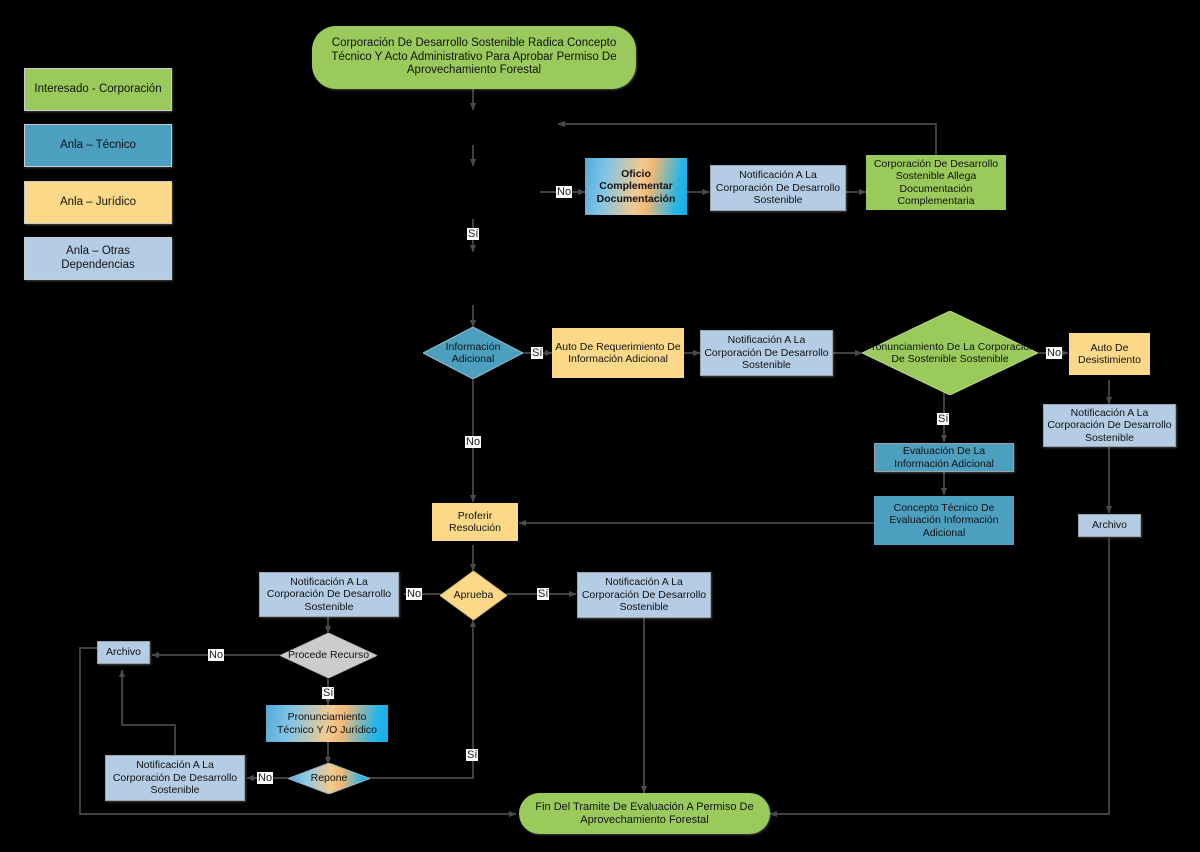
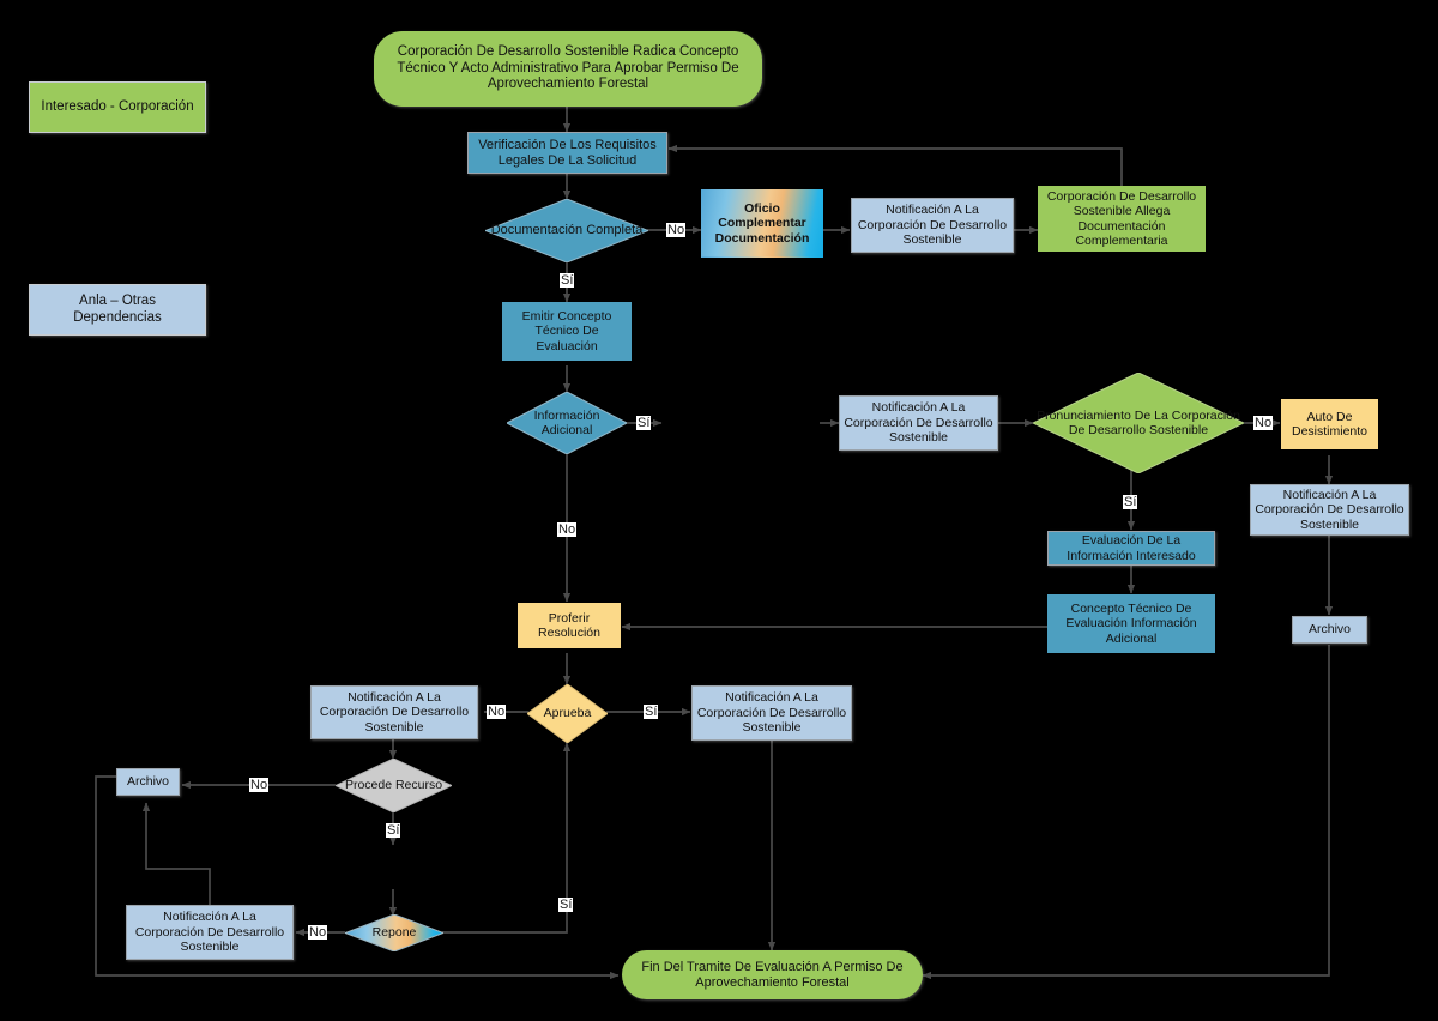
  Interesado - Corporación
- Anla – Técnico
- Anla – Jurídico
  Anla – Otras Dependencias
  Corporación De Desarrollo Sostenible Radica Concepto Técnico Y Acto Administrativo Para Aprobar Permiso De Aprovechamiento Forestal
+ Verificación De Los Requisitos Legales De La Solicitud
+ Documentación Completa
  Oficio Complementar Documentación
  Notificación A La Corporación De Desarrollo Sostenible
  Corporación De Desarrollo Sostenible Allega Documentación Complementaria
+ Emitir Concepto Técnico De Evaluación
  Información Adicional
- Auto De Requerimiento De Información Adicional
  Notificación A La Corporación De Desarrollo Sostenible
- Pronunciamiento De La Corporación De Sostenible Sostenible
+ Pronunciamiento De La Corporación De Desarrollo Sostenible
  Auto De Desistimiento
  Notificación A La Corporación De Desarrollo Sostenible
  Archivo
- Evaluación De La Información Adicional
+ Evaluación De La Información Interesado
  Concepto Técnico De Evaluación Información Adicional
  Proferir Resolución
  Aprueba
  Notificación A La Corporación De Desarrollo Sostenible
  Notificación A La Corporación De Desarrollo Sostenible
  Procede Recurso
  Archivo
- Pronunciamiento Técnico Y /O Jurídico
  Repone
  Notificación A La Corporación De Desarrollo Sostenible
  Fin Del Tramite De Evaluación A Permiso De Aprovechamiento Forestal
  No
  Sí
  Sí
  No
  No
  Sí
  No
  Sí
  No
  Sí
  No
  Sí
